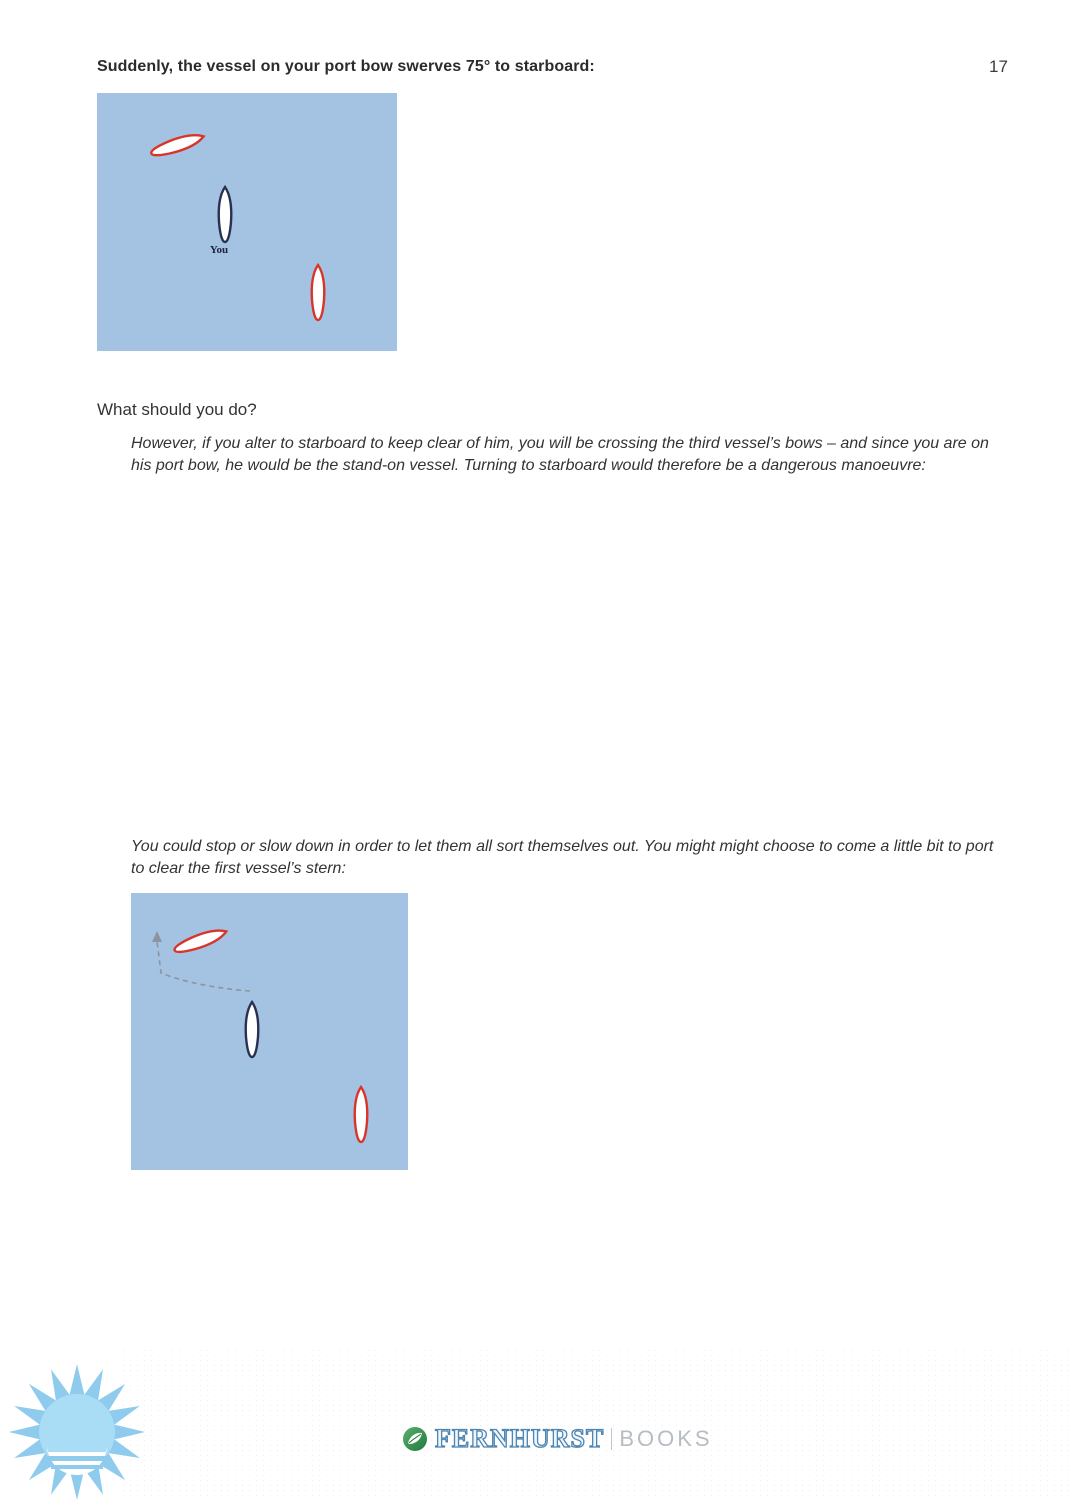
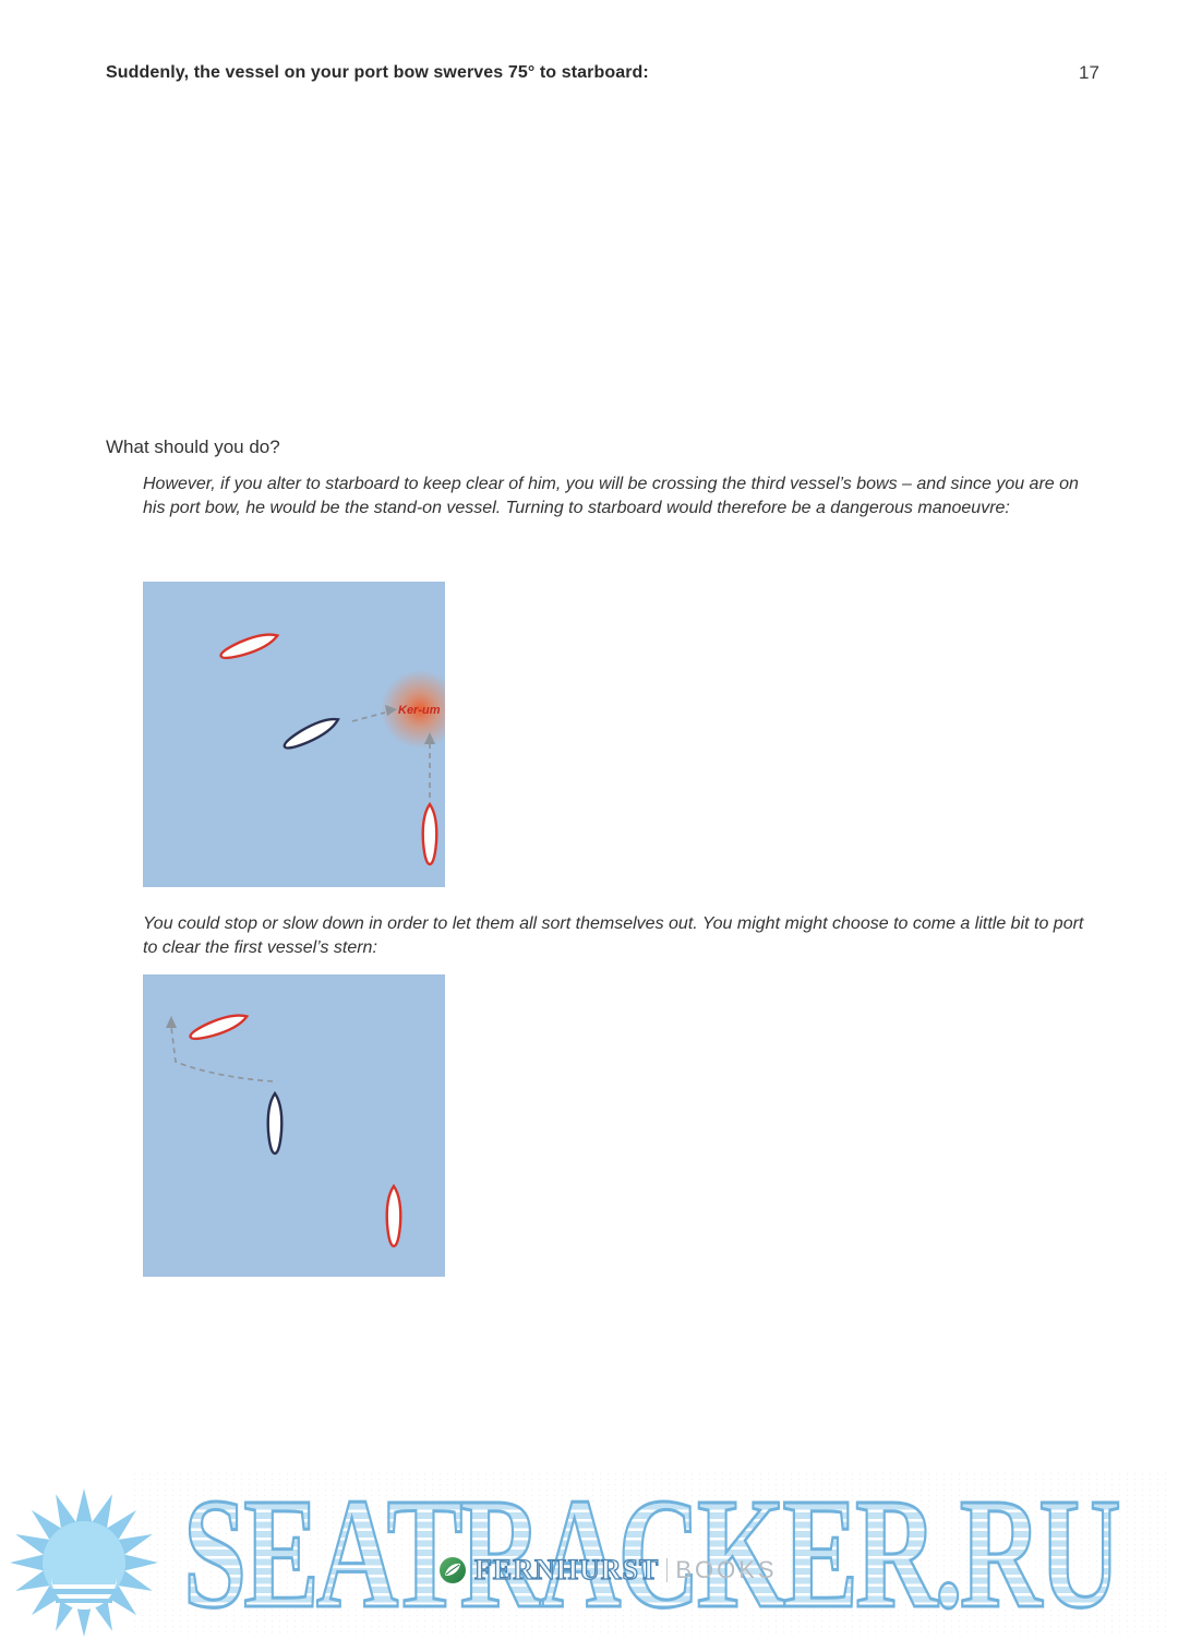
  Suddenly, the vessel on your port bow swerves 75° to starboard:
  17
- You
  What should you do?
  However, if you alter to starboard to keep clear of him, you will be crossing the third vessel’s bows – and since you are on his port bow, he would be the stand-on vessel. Turning to starboard would therefore be a dangerous manoeuvre:
+ Ker-um
  You could stop or slow down in order to let them all sort themselves out. You might might choose to come a little bit to port to clear the first vessel’s stern:
+ SEATRACKER.RU
  FERNHURST
  BOOKS
